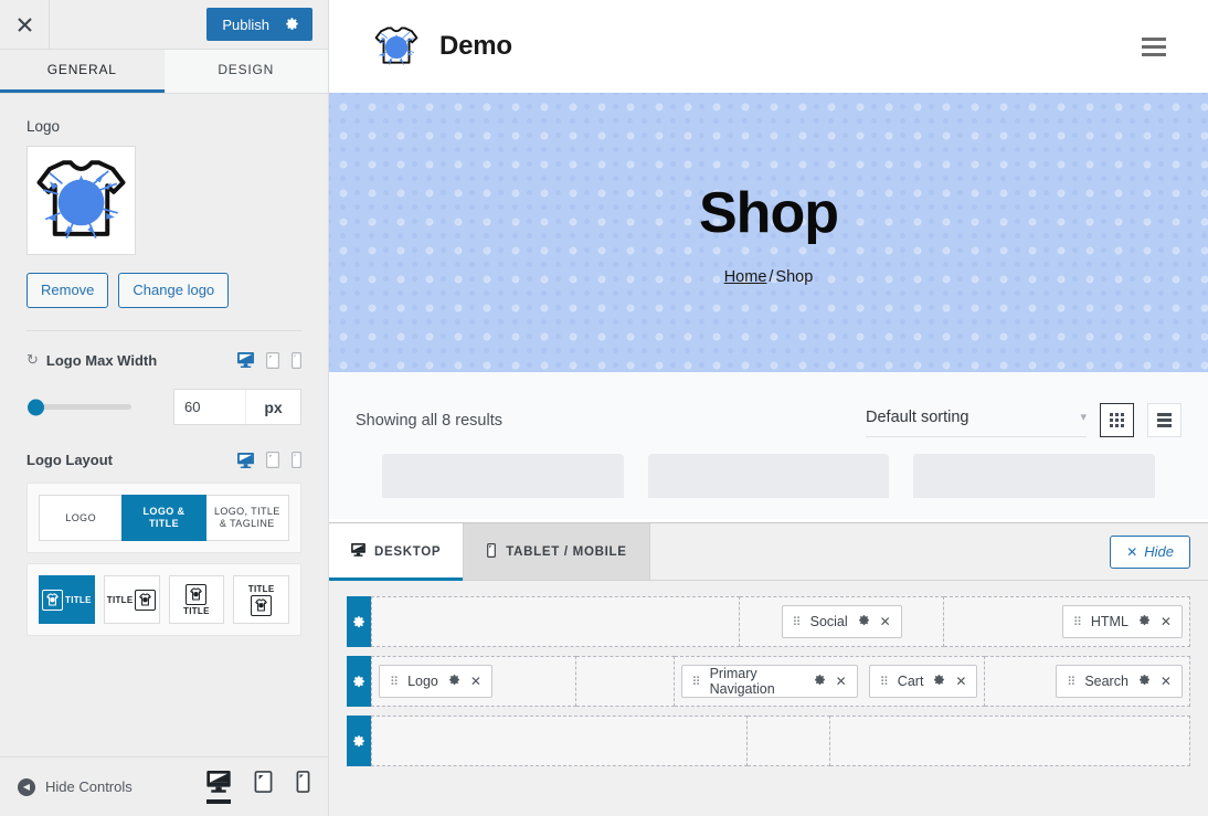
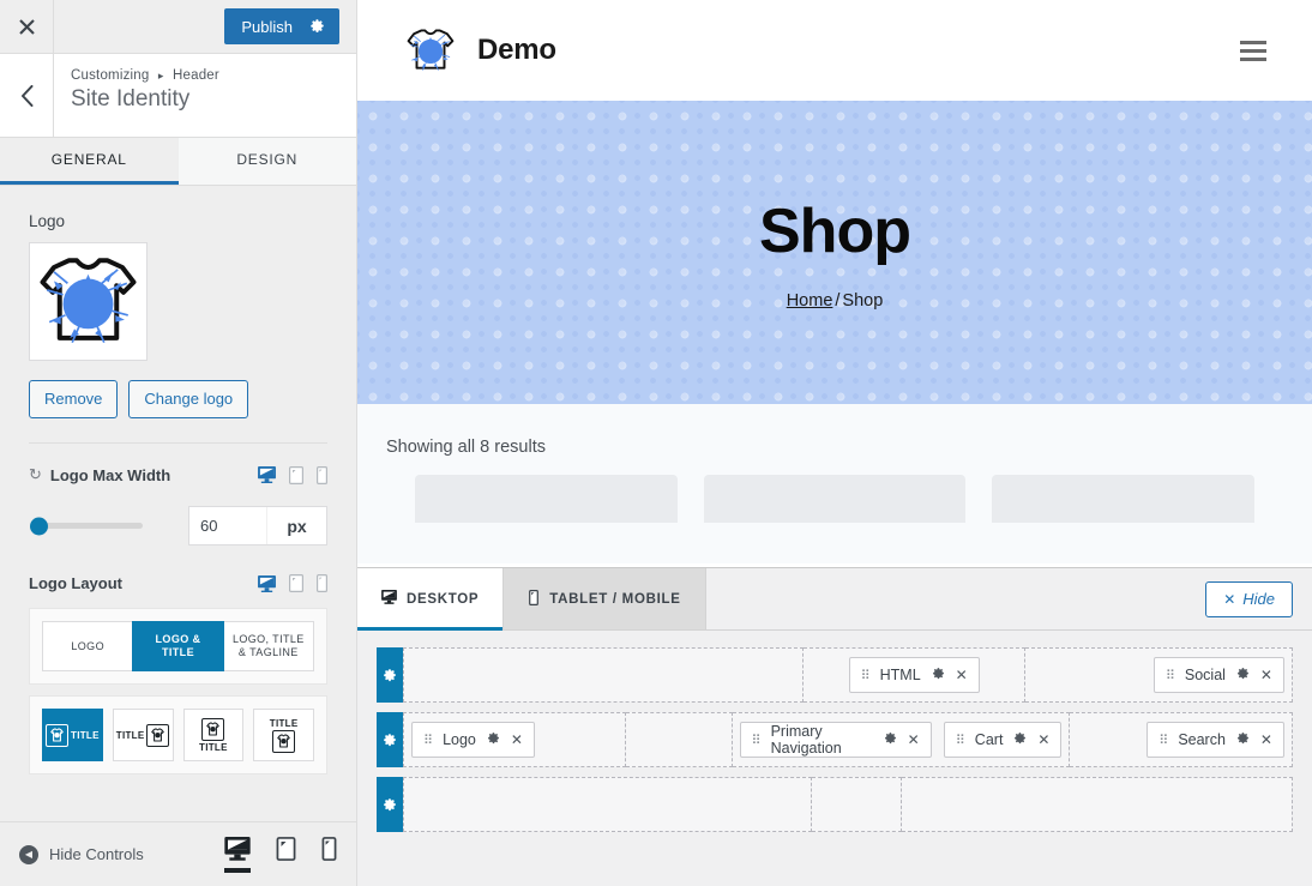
  Publish
+ Customizing ▸ Header
+ Site Identity
  GENERAL
  DESIGN
  Logo
  Remove
  Change logo
  Logo Max Width
  60
  px
  Logo Layout
  LOGO
  LOGO & TITLE
  LOGO, TITLE & TAGLINE
  TITLE
  TITLE
  TITLE
  TITLE
  ◀
  Hide Controls
  Demo
  Shop
  Home / Shop
  Showing all 8 results
- Default sorting
- ▾
  DESKTOP
  TABLET / MOBILE
  ✕
  Hide
  ⠿
- Social
+ HTML
  ✕
  ⠿
- HTML
+ Social
  ✕
  ⠿
  Logo
  ✕
  ⠿
  Primary Navigation
  ✕
  ⠿
  Cart
  ✕
  ⠿
  Search
  ✕
